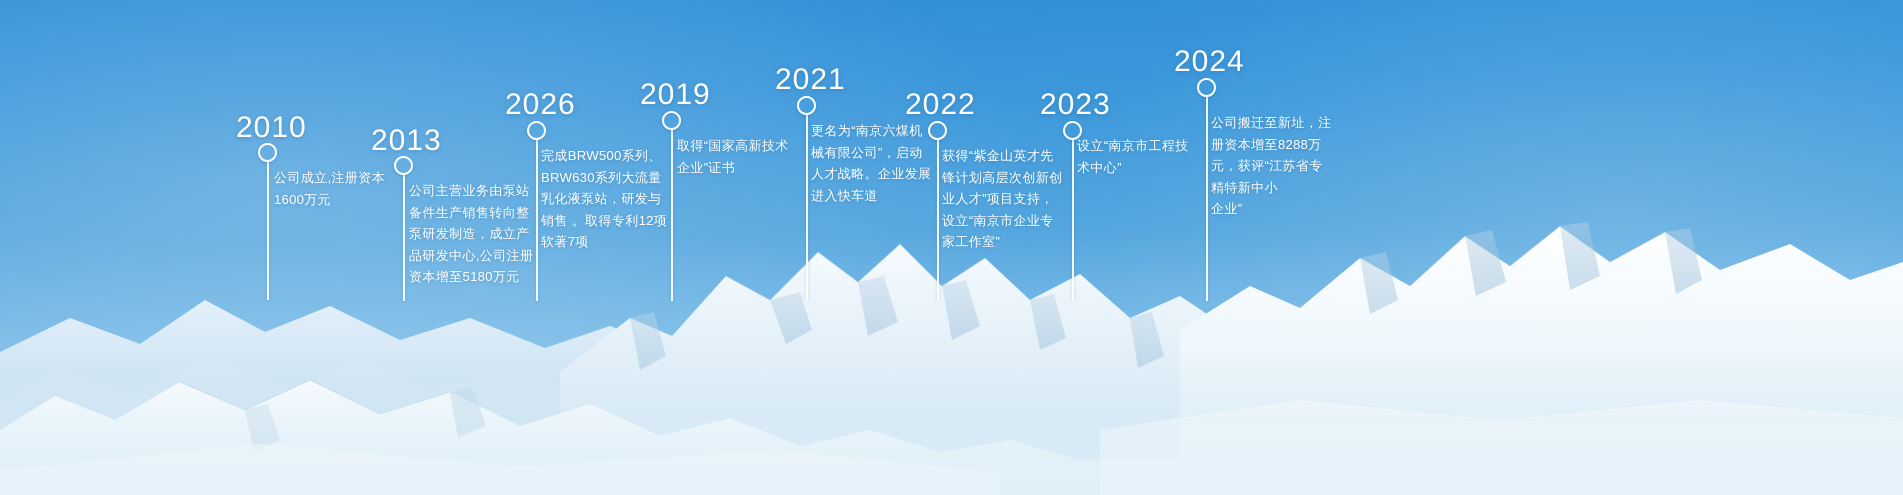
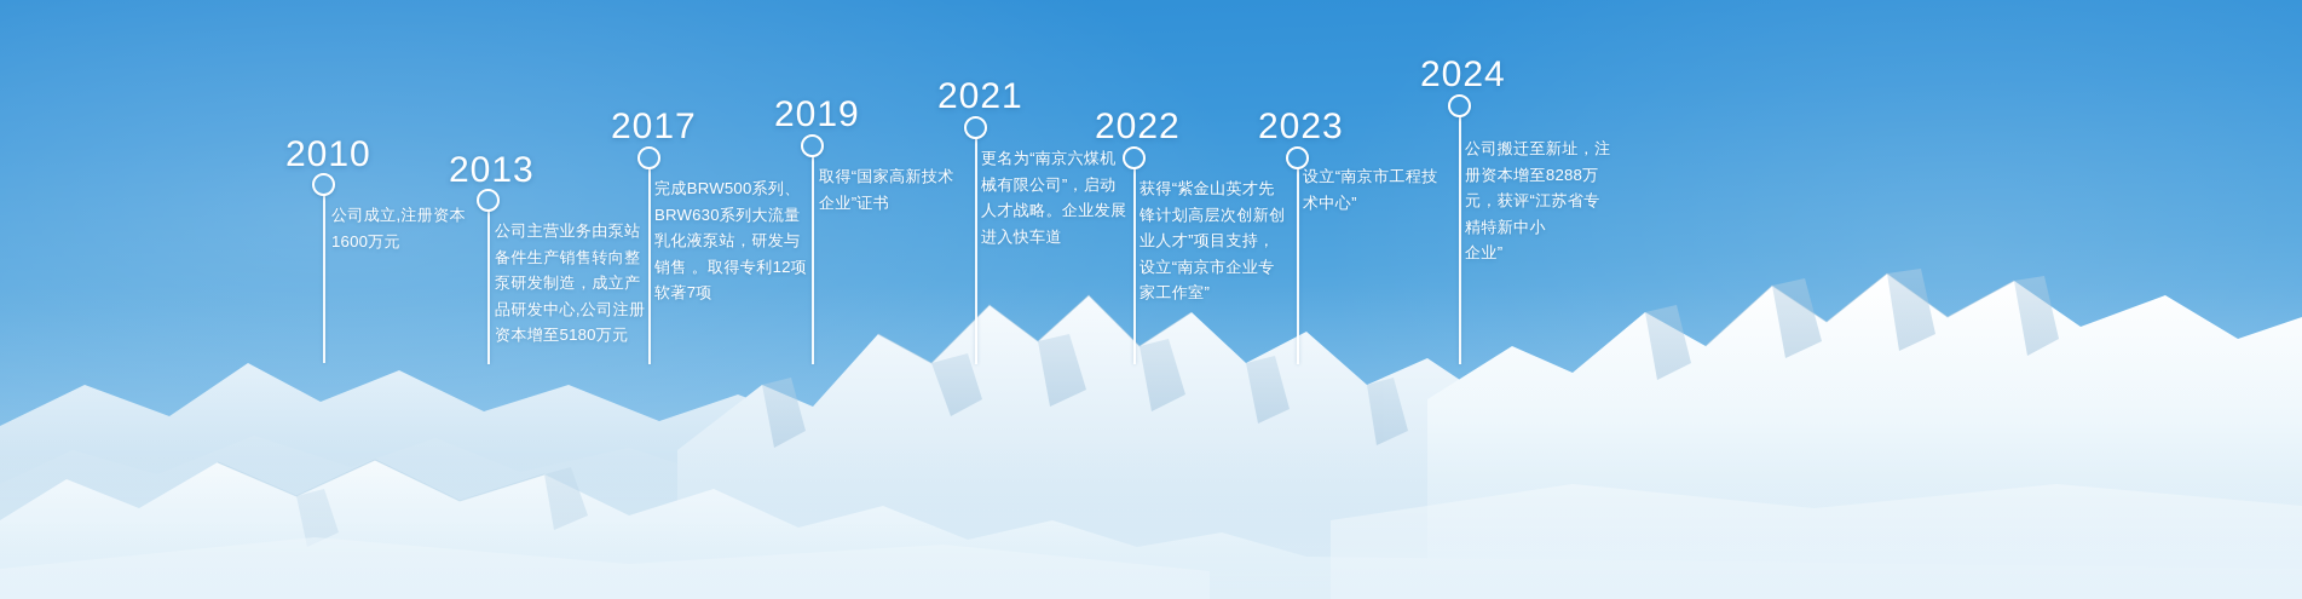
  2010
  公司成立,注册资本
  1600万元
  2013
  公司主营业务由泵站
  备件生产销售转向整
  泵研发制造，成立产
  品研发中心,公司注册
  资本增至5180万元
- 2026
+ 2017
  完成BRW500系列、
  BRW630系列大流量
  乳化液泵站，研发与
  销售 。取得专利12项
  软著7项
  2019
  取得“国家高新技术
  企业”证书
  2021
  更名为“南京六煤机
  械有限公司”，启动
  人才战略。企业发展
  进入快车道
  2022
  获得“紫金山英才先
  锋计划高层次创新创
  业人才”项目支持，
  设立“南京市企业专
  家工作室”
  2023
  设立“南京市工程技
  术中心”
  2024
  公司搬迁至新址，注
  册资本增至8288万
  元，获评“江苏省专
  精特新中小
  企业”
